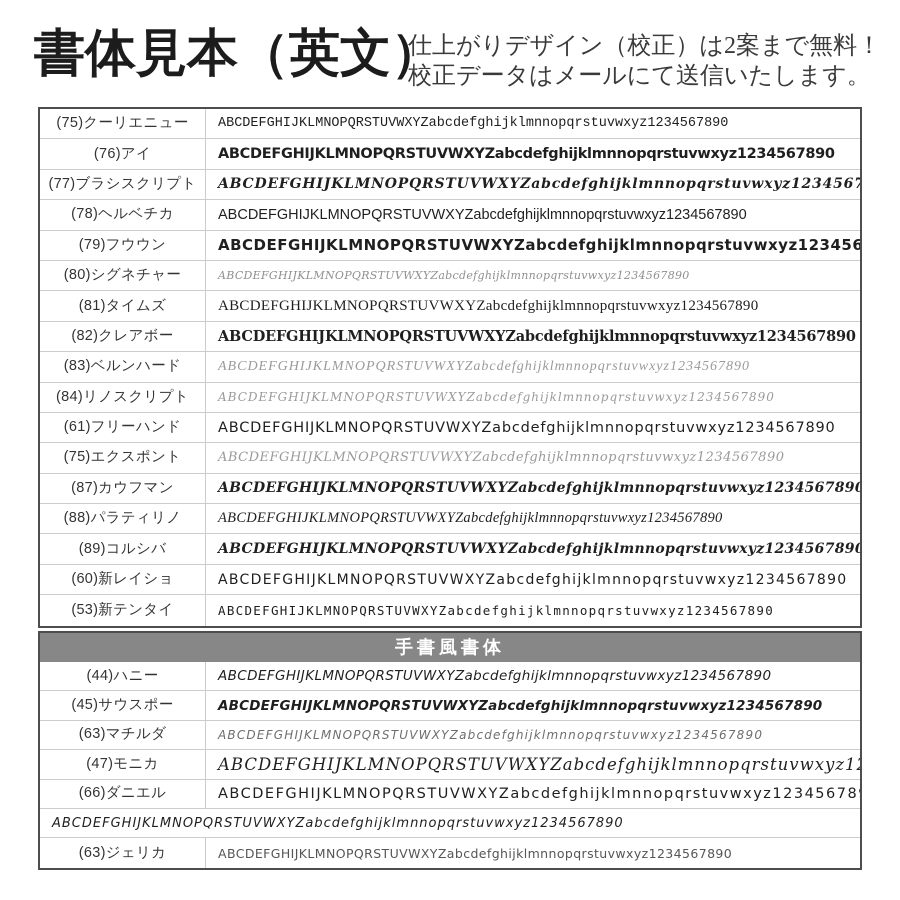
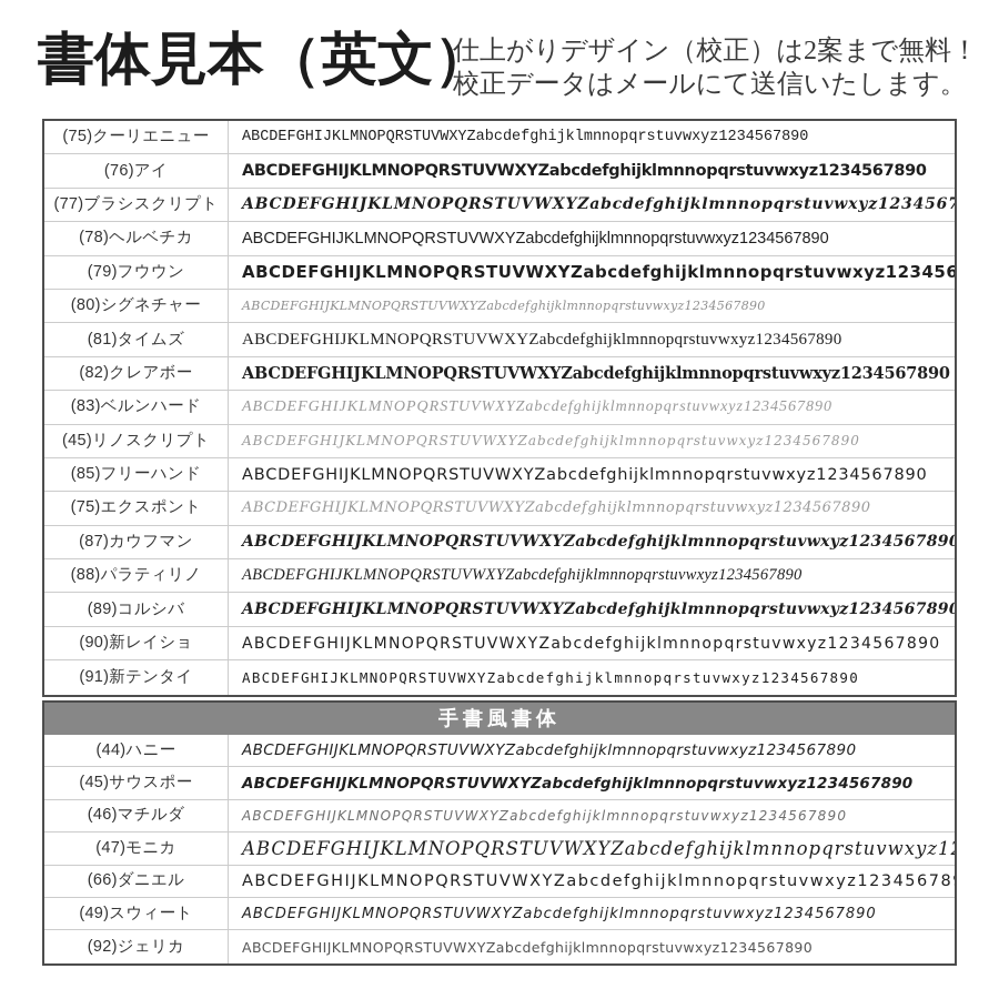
  書体見本（英文）
  仕上がりデザイン（校正）は2案まで無料！
  校正データはメールにて送信いたします。
  (75)クーリエニュー
  ABCDEFGHIJKLMNOPQRSTUVWXYZabcdefghijklmnnopqrstuvwxyz1234567890
  (76)アイ
  ABCDEFGHIJKLMNOPQRSTUVWXYZabcdefghijklmnnopqrstuvwxyz1234567890
  (77)ブラシスクリプト
  ABCDEFGHIJKLMNOPQRSTUVWXYZabcdefghijklmnnopqrstuvwxyz1234567
  (78)ヘルベチカ
  ABCDEFGHIJKLMNOPQRSTUVWXYZabcdefghijklmnnopqrstuvwxyz1234567890
  (79)フウウン
  ABCDEFGHIJKLMNOPQRSTUVWXYZabcdefghijklmnnopqrstuvwxyz123456
  (80)シグネチャー
  ABCDEFGHIJKLMNOPQRSTUVWXYZabcdefghijklmnnopqrstuvwxyz1234567890
  (81)タイムズ
  ABCDEFGHIJKLMNOPQRSTUVWXYZabcdefghijklmnnopqrstuvwxyz1234567890
  (82)クレアボー
  ABCDEFGHIJKLMNOPQRSTUVWXYZabcdefghijklmnnopqrstuvwxyz1234567890
  (83)ベルンハード
  ABCDEFGHIJKLMNOPQRSTUVWXYZabcdefghijklmnnopqrstuvwxyz1234567890
- (84)リノスクリプト
+ (45)リノスクリプト
  ABCDEFGHIJKLMNOPQRSTUVWXYZabcdefghijklmnnopqrstuvwxyz1234567890
- (61)フリーハンド
+ (85)フリーハンド
  ABCDEFGHIJKLMNOPQRSTUVWXYZabcdefghijklmnnopqrstuvwxyz1234567890
  (75)エクスポント
  ABCDEFGHIJKLMNOPQRSTUVWXYZabcdefghijklmnnopqrstuvwxyz1234567890
  (87)カウフマン
  ABCDEFGHIJKLMNOPQRSTUVWXYZabcdefghijklmnnopqrstuvwxyz1234567890
  (88)パラティリノ
  ABCDEFGHIJKLMNOPQRSTUVWXYZabcdefghijklmnnopqrstuvwxyz1234567890
  (89)コルシバ
  ABCDEFGHIJKLMNOPQRSTUVWXYZabcdefghijklmnnopqrstuvwxyz1234567890
- (60)新レイショ
+ (90)新レイショ
  ABCDEFGHIJKLMNOPQRSTUVWXYZabcdefghijklmnnopqrstuvwxyz1234567890
- (53)新テンタイ
+ (91)新テンタイ
  ABCDEFGHIJKLMNOPQRSTUVWXYZabcdefghijklmnnopqrstuvwxyz1234567890
  手書風書体
  (44)ハニー
  ABCDEFGHIJKLMNOPQRSTUVWXYZabcdefghijklmnnopqrstuvwxyz1234567890
  (45)サウスポー
  ABCDEFGHIJKLMNOPQRSTUVWXYZabcdefghijklmnnopqrstuvwxyz1234567890
- (63)マチルダ
+ (46)マチルダ
  ABCDEFGHIJKLMNOPQRSTUVWXYZabcdefghijklmnnopqrstuvwxyz1234567890
  (47)モニカ
  ABCDEFGHIJKLMNOPQRSTUVWXYZabcdefghijklmnnopqrstuvwxyz1
  (66)ダニエル
  ABCDEFGHIJKLMNOPQRSTUVWXYZabcdefghijklmnnopqrstuvwxyz12345678
+ (49)スウィート
  ABCDEFGHIJKLMNOPQRSTUVWXYZabcdefghijklmnnopqrstuvwxyz1234567890
- (63)ジェリカ
+ (92)ジェリカ
  ABCDEFGHIJKLMNOPQRSTUVWXYZabcdefghijklmnnopqrstuvwxyz1234567890
